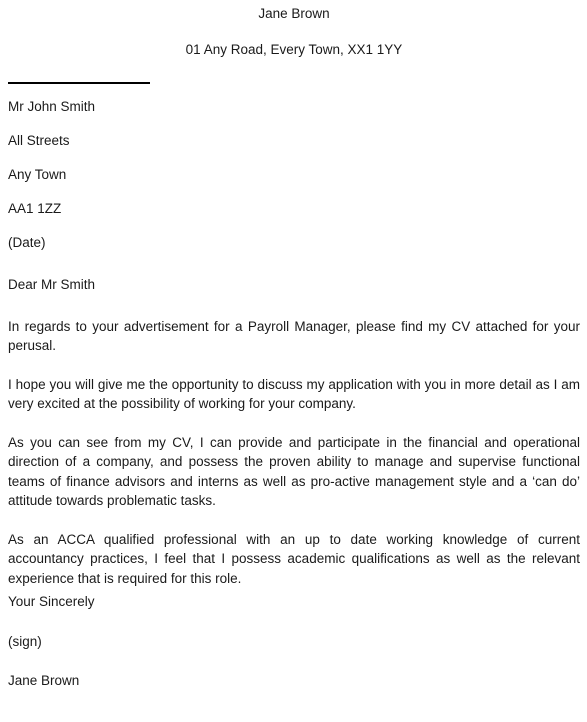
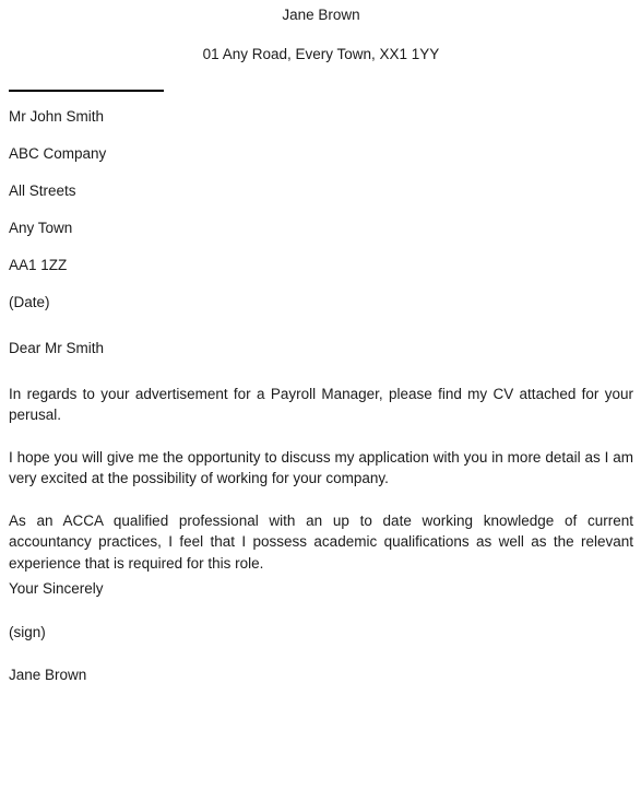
  Jane Brown
  01 Any Road, Every Town, XX1 1YY
  Mr John Smith
+ ABC Company
  All Streets
  Any Town
  AA1 1ZZ
  (Date)
  Dear Mr Smith
  In regards to your advertisement for a Payroll Manager, please find my CV attached for your perusal.
  I hope you will give me the opportunity to discuss my application with you in more detail as I am very excited at the possibility of working for your company.
- As you can see from my CV, I can provide and participate in the financial and operational direction of a company, and possess the proven ability to manage and supervise functional teams of finance advisors and interns as well as pro-active management style and a ‘can do’ attitude towards problematic tasks.
  As an ACCA qualified professional with an up to date working knowledge of current accountancy practices, I feel that I possess academic qualifications as well as the relevant experience that is required for this role.
  Your Sincerely
  (sign)
  Jane Brown
